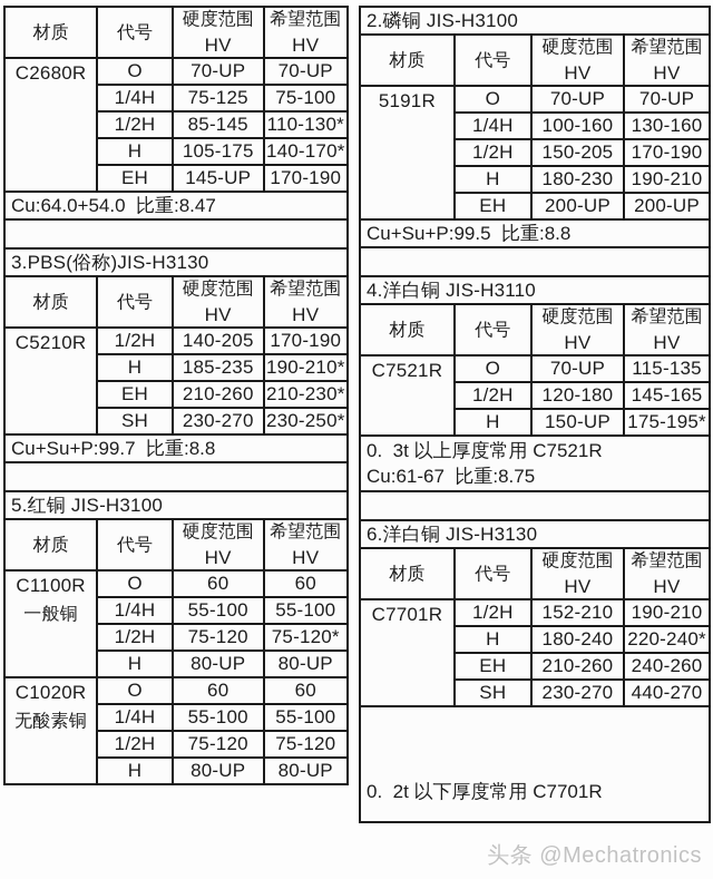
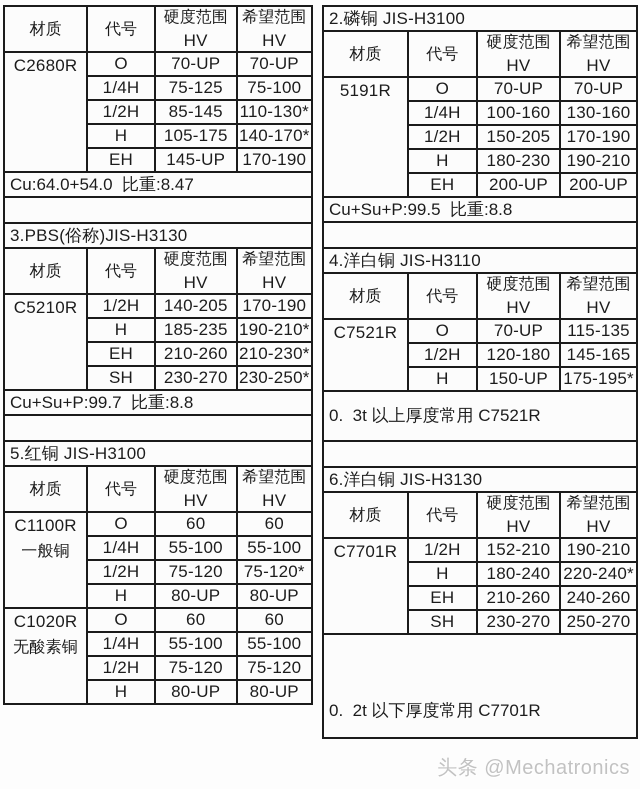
  材质	代号	硬度范围HV	希望范围HV
  C2680R	O	70-UP	70-UP
  1/4H	75-125	75-100
  1/2H	85-145	110-130*
  H	105-175	140-170*
  EH	145-UP	170-190
  Cu:64.0+54.0 比重:8.47
  3.PBS(俗称)JIS-H3130
  材质	代号	硬度范围HV	希望范围HV
  C5210R	1/2H	140-205	170-190
  H	185-235	190-210*
  EH	210-260	210-230*
  SH	230-270	230-250*
  Cu+Su+P:99.7 比重:8.8
  5.红铜 JIS-H3100
  材质	代号	硬度范围HV	希望范围HV
  C1100R一般铜	O	60	60
  1/4H	55-100	55-100
  1/2H	75-120	75-120*
  H	80-UP	80-UP
  C1020R无酸素铜	O	60	60
  1/4H	55-100	55-100
  1/2H	75-120	75-120
  H	80-UP	80-UP
  2.磷铜 JIS-H3100
  材质	代号	硬度范围HV	希望范围HV
  5191R	O	70-UP	70-UP
  1/4H	100-160	130-160
  1/2H	150-205	170-190
  H	180-230	190-210
  EH	200-UP	200-UP
  Cu+Su+P:99.5 比重:8.8
  4.洋白铜 JIS-H3110
  材质	代号	硬度范围HV	希望范围HV
  C7521R	O	70-UP	115-135
  1/2H	120-180	145-165
  H	150-UP	175-195*
  0. 3t 以上厚度常用 C7521R
- Cu:61-67 比重:8.75
  6.洋白铜 JIS-H3130
  材质	代号	硬度范围HV	希望范围HV
  C7701R	1/2H	152-210	190-210
  H	180-240	220-240*
  EH	210-260	240-260
- SH	230-270	440-270
+ SH	230-270	250-270
  0. 2t 以下厚度常用 C7701R
  头条 @Mechatronics
